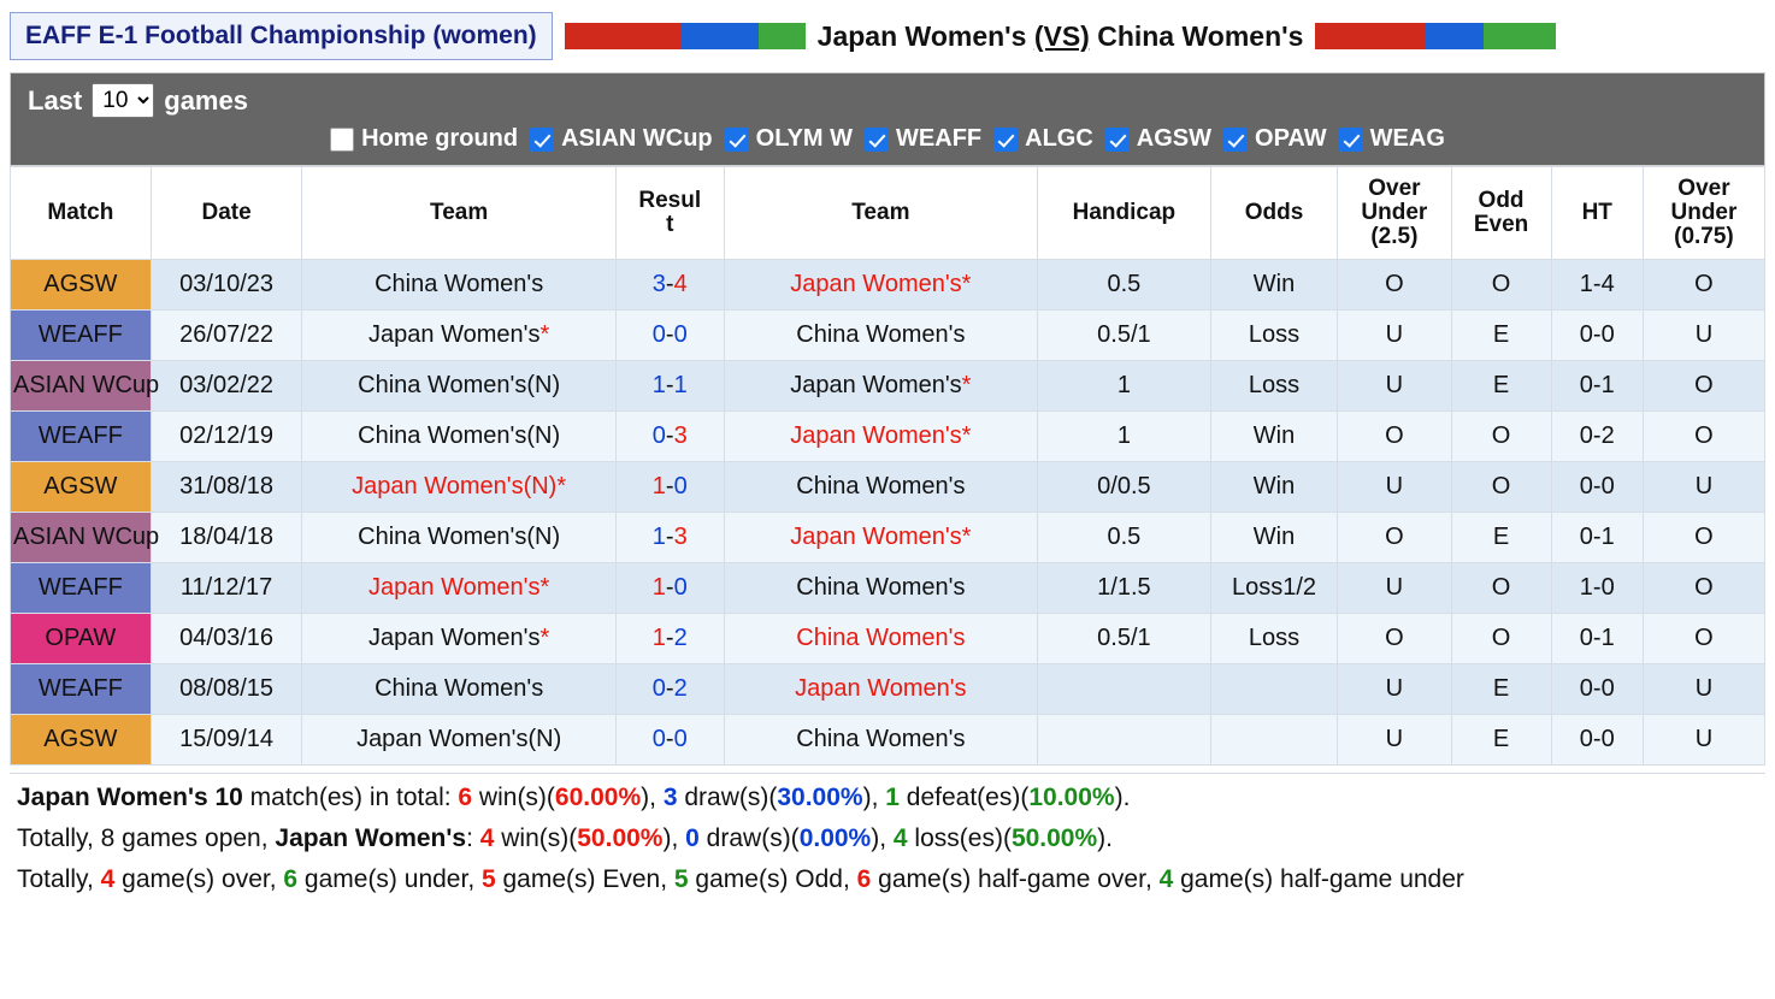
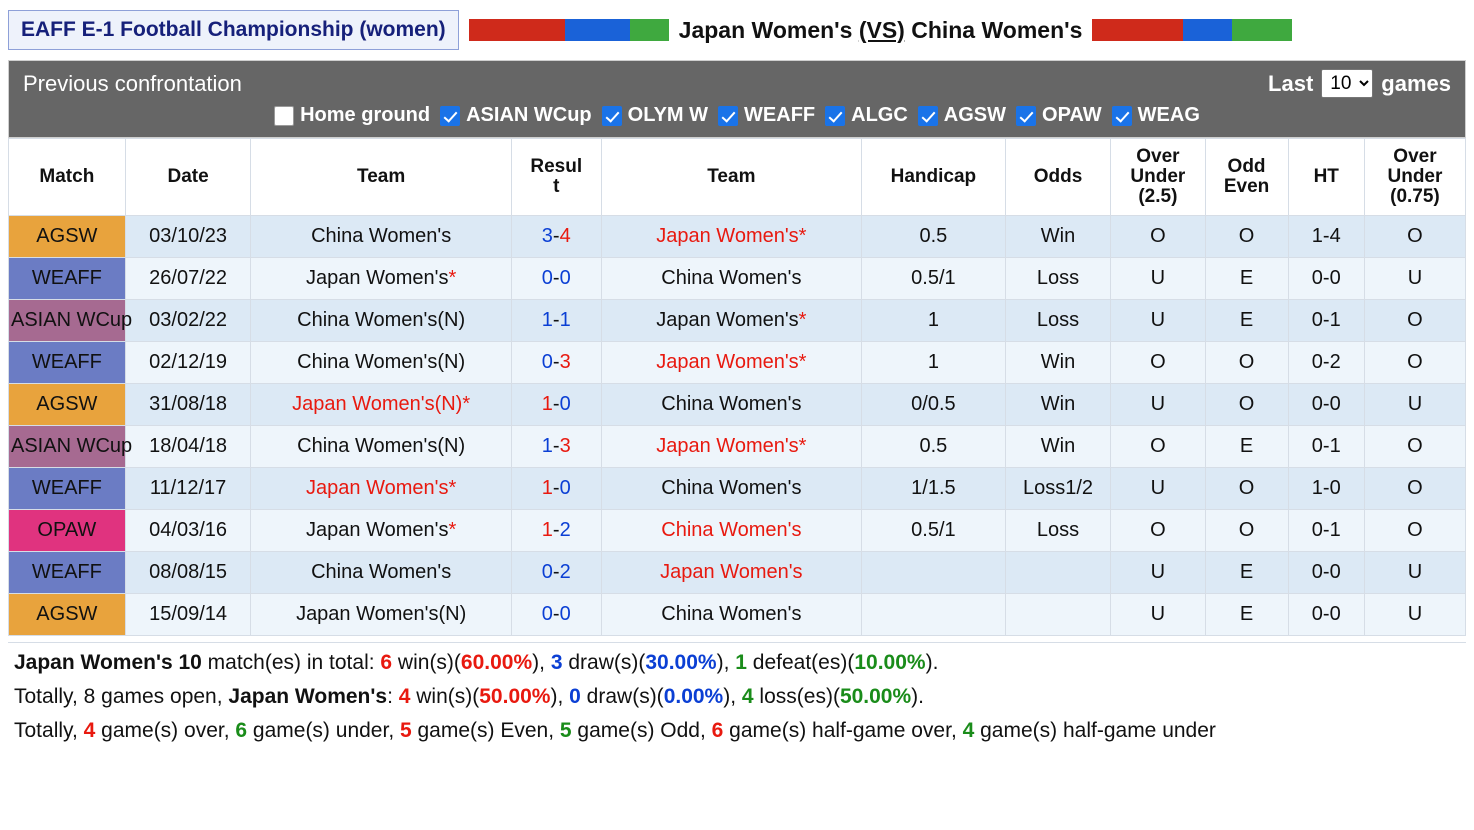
  EAFF E-1 Football Championship (women)
  Japan Women's (VS) China Women's
+ Previous confrontation
  Last
  10
  games
  Home ground
  ASIAN WCup
  OLYM W
  WEAFF
  ALGC
  AGSW
  OPAW
  WEAG
  Match	Date	Team	Resul t	Team	Handicap	Odds	Over Under (2.5)	Odd Even	HT	Over Under (0.75)
  AGSW	03/10/23	China Women's	3-4	Japan Women's*	0.5	Win	O	O	1-4	O
  WEAFF	26/07/22	Japan Women's*	0-0	China Women's	0.5/1	Loss	U	E	0-0	U
  ASIAN WCup	03/02/22	China Women's(N)	1-1	Japan Women's*	1	Loss	U	E	0-1	O
  WEAFF	02/12/19	China Women's(N)	0-3	Japan Women's*	1	Win	O	O	0-2	O
  AGSW	31/08/18	Japan Women's(N)*	1-0	China Women's	0/0.5	Win	U	O	0-0	U
  ASIAN WCup	18/04/18	China Women's(N)	1-3	Japan Women's*	0.5	Win	O	E	0-1	O
  WEAFF	11/12/17	Japan Women's*	1-0	China Women's	1/1.5	Loss1/2	U	O	1-0	O
  OPAW	04/03/16	Japan Women's*	1-2	China Women's	0.5/1	Loss	O	O	0-1	O
  WEAFF	08/08/15	China Women's	0-2	Japan Women's			U	E	0-0	U
  AGSW	15/09/14	Japan Women's(N)	0-0	China Women's			U	E	0-0	U
  Japan Women's 10 match(es) in total: 6 win(s)(60.00%), 3 draw(s)(30.00%), 1 defeat(es)(10.00%).
  Totally, 8 games open, Japan Women's: 4 win(s)(50.00%), 0 draw(s)(0.00%), 4 loss(es)(50.00%).
  Totally, 4 game(s) over, 6 game(s) under, 5 game(s) Even, 5 game(s) Odd, 6 game(s) half-game over, 4 game(s) half-game under
